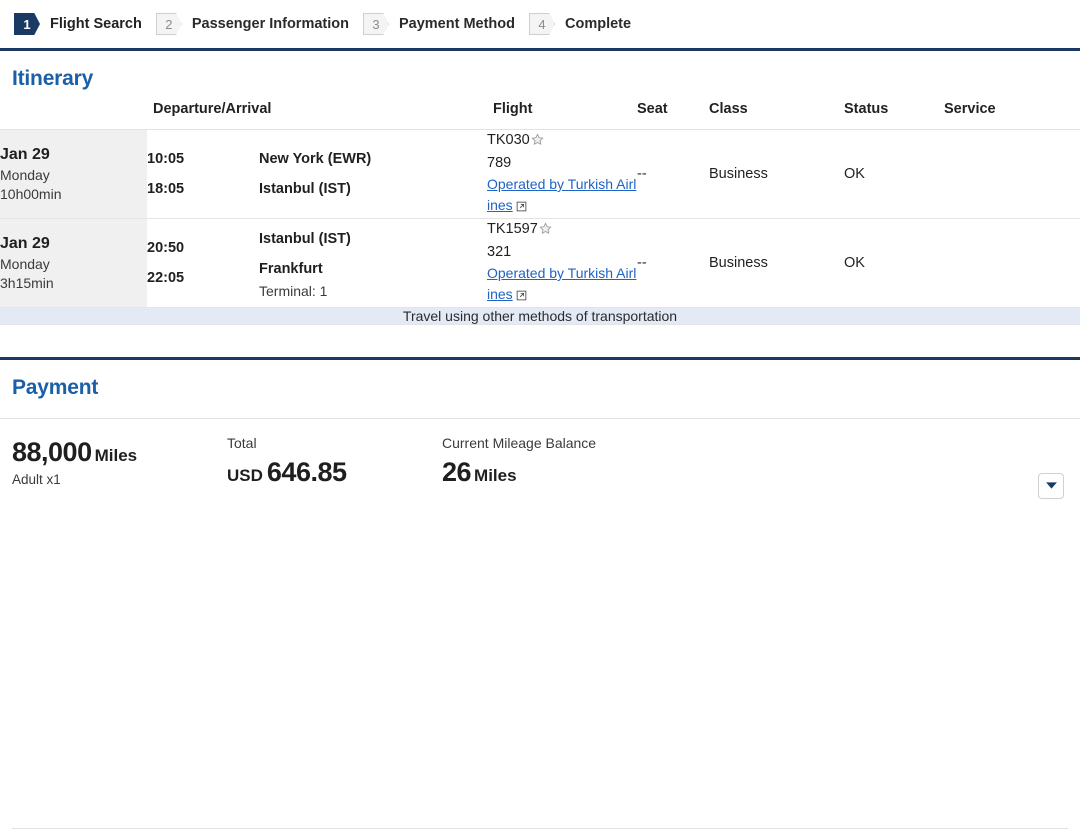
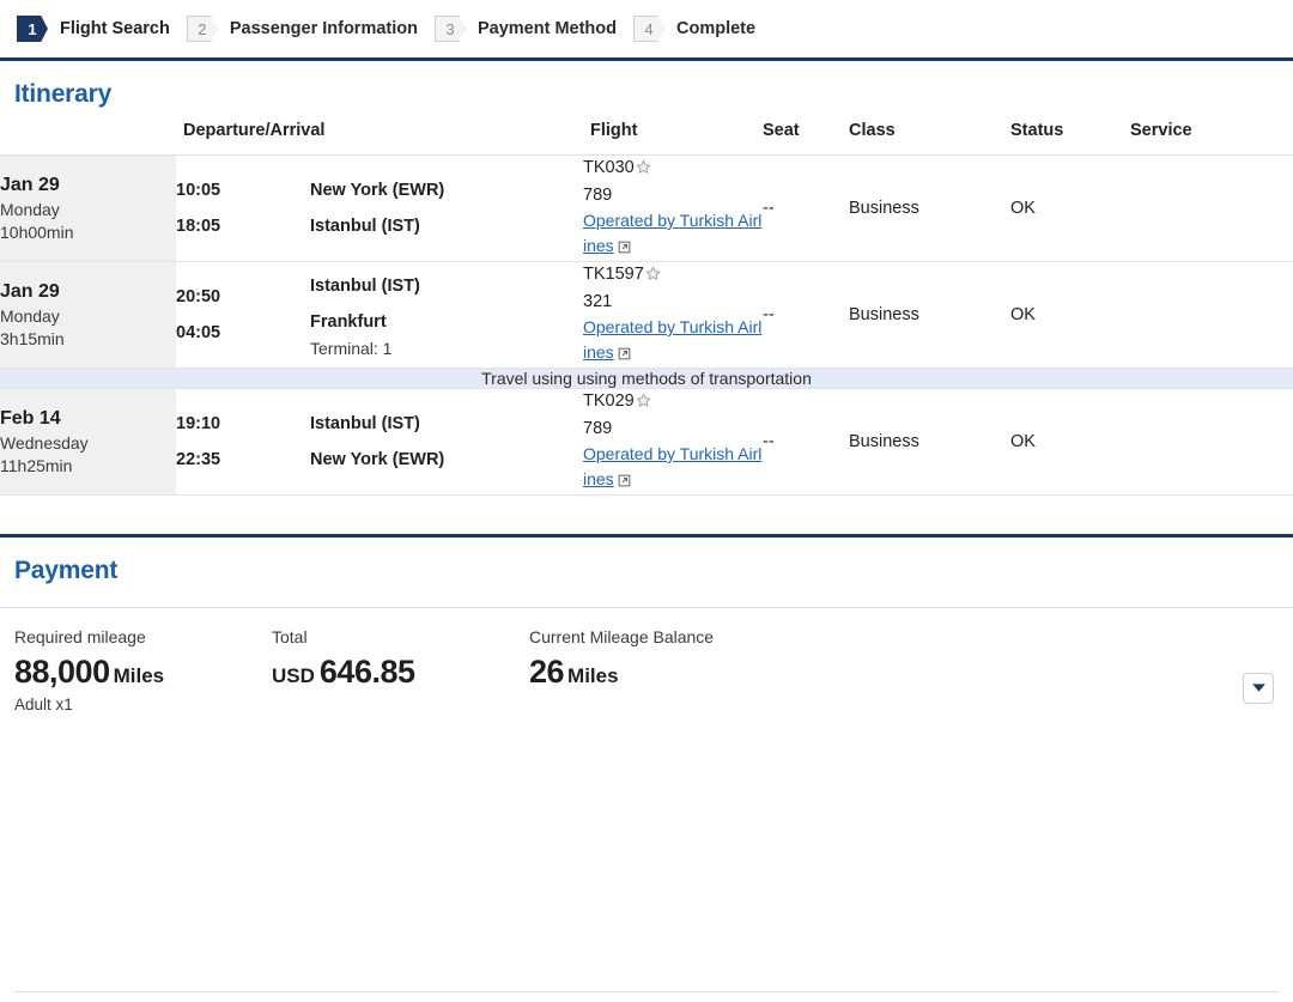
  1
  Flight Search
  2
  Passenger Information
  3
  Payment Method
  4
  Complete
  Itinerary
  	Departure/Arrival	Flight	Seat	Class	Status	Service
  Jan 29 Monday 10h00min	10:05 18:05	New York (EWR) Istanbul (IST)	TK030 789 Operated by Turkish Airlines	--	Business	OK
- Jan 29 Monday 3h15min	20:50 22:05	Istanbul (IST) Frankfurt Terminal: 1	TK1597 321 Operated by Turkish Airlines	--	Business	OK
+ Jan 29 Monday 3h15min	20:50 04:05	Istanbul (IST) Frankfurt Terminal: 1	TK1597 321 Operated by Turkish Airlines	--	Business	OK
- Travel using other methods of transportation
+ Travel using using methods of transportation
+ Feb 14 Wednesday 11h25min	19:10 22:35	Istanbul (IST) New York (EWR)	TK029 789 Operated by Turkish Airlines	--	Business	OK
  Payment
+ Required mileage
  88,000 Miles
  Adult x1
  Total
  USD 646.85
  Current Mileage Balance
  26 Miles
